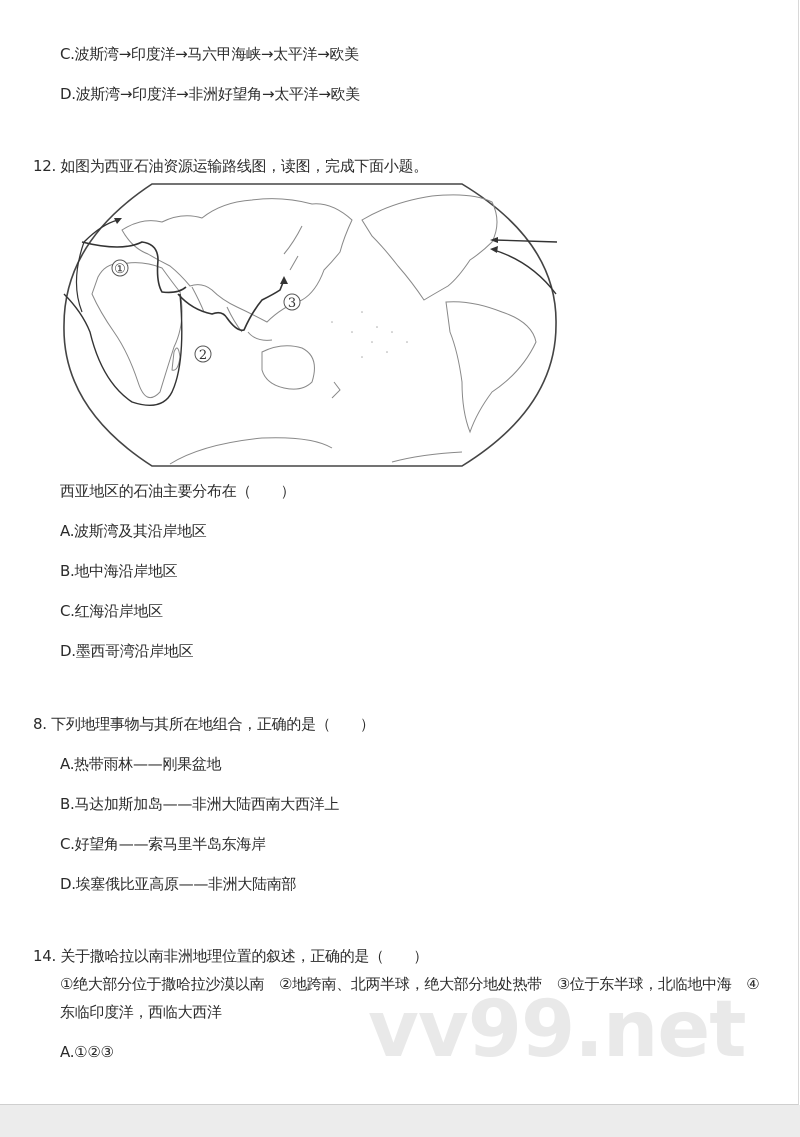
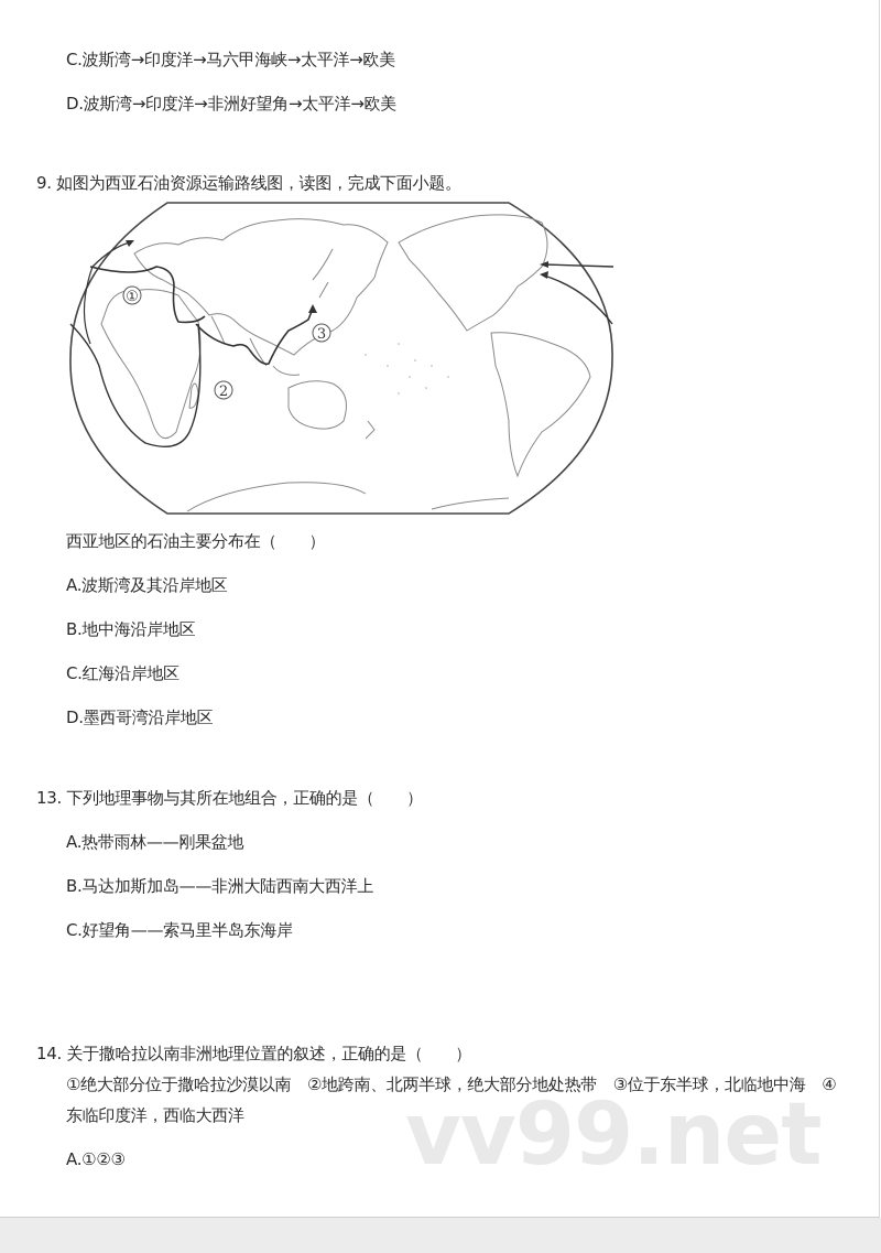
  C.波斯湾→印度洋→马六甲海峡→太平洋→欧美
  D.波斯湾→印度洋→非洲好望角→太平洋→欧美
- 12. 如图为西亚石油资源运输路线图，读图，完成下面小题。
+ 9. 如图为西亚石油资源运输路线图，读图，完成下面小题。
  ①
  2
  3
  西亚地区的石油主要分布在（ ）
  A.波斯湾及其沿岸地区
  B.地中海沿岸地区
  C.红海沿岸地区
  D.墨西哥湾沿岸地区
- 8. 下列地理事物与其所在地组合，正确的是（ ）
+ 13. 下列地理事物与其所在地组合，正确的是（ ）
  A.热带雨林——刚果盆地
  B.马达加斯加岛——非洲大陆西南大西洋上
  C.好望角——索马里半岛东海岸
- D.埃塞俄比亚高原——非洲大陆南部
  vv99.net
  14. 关于撒哈拉以南非洲地理位置的叙述，正确的是（ ）
  ①绝大部分位于撒哈拉沙漠以南 ②地跨南、北两半球，绝大部分地处热带 ③位于东半球，北临地中海 ④东临印度洋，西临大西洋
  A.①②③
